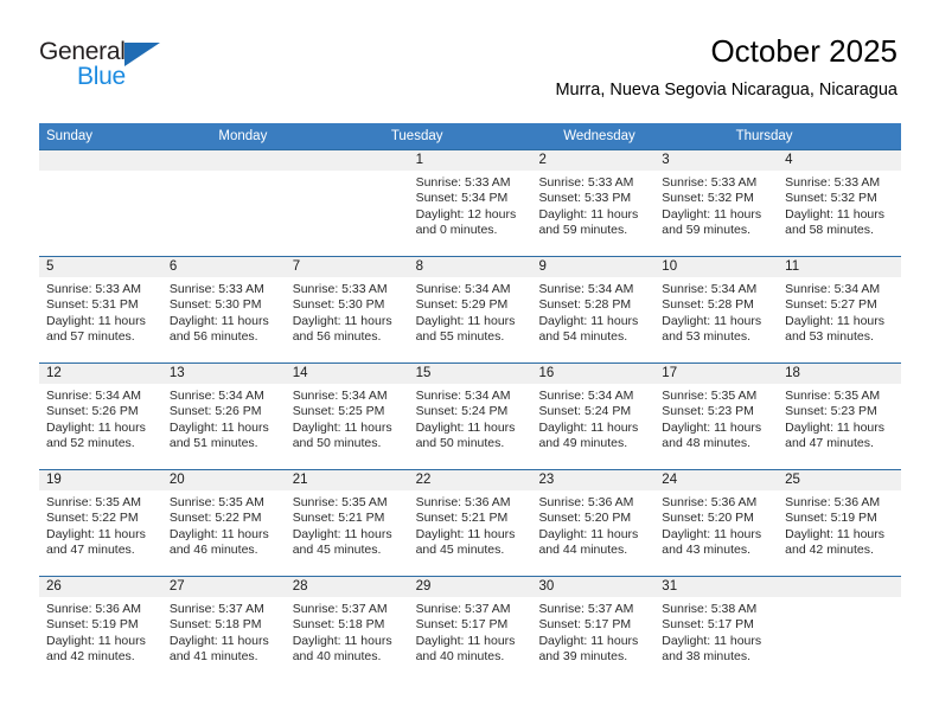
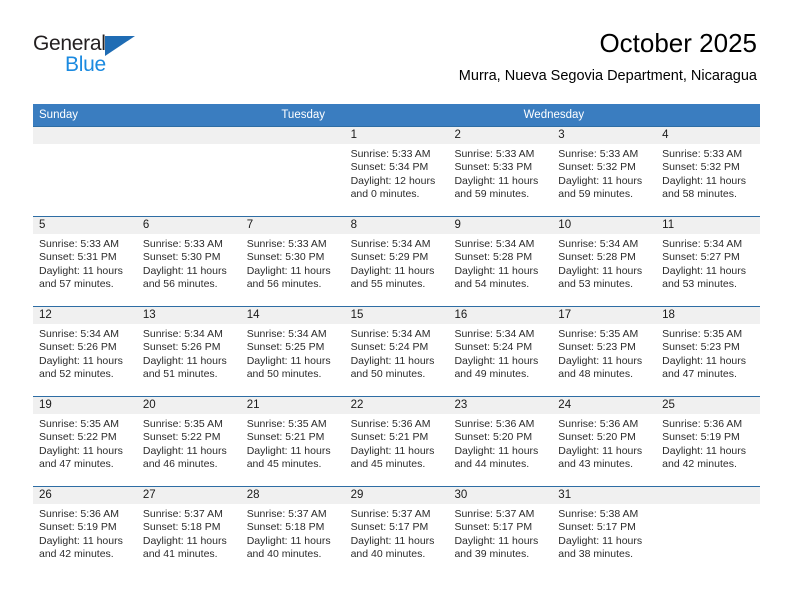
  General
  Blue
  October 2025
- Murra, Nueva Segovia Nicaragua, Nicaragua
+ Murra, Nueva Segovia Department, Nicaragua
  Sunday
- Monday
  Tuesday
  Wednesday
- Thursday
  1
  Sunrise: 5:33 AM
  Sunset: 5:34 PM
  Daylight: 12 hours
  and 0 minutes.
  2
  Sunrise: 5:33 AM
  Sunset: 5:33 PM
  Daylight: 11 hours
  and 59 minutes.
  3
  Sunrise: 5:33 AM
  Sunset: 5:32 PM
  Daylight: 11 hours
  and 59 minutes.
  4
  Sunrise: 5:33 AM
  Sunset: 5:32 PM
  Daylight: 11 hours
  and 58 minutes.
  5
  Sunrise: 5:33 AM
  Sunset: 5:31 PM
  Daylight: 11 hours
  and 57 minutes.
  6
  Sunrise: 5:33 AM
  Sunset: 5:30 PM
  Daylight: 11 hours
  and 56 minutes.
  7
  Sunrise: 5:33 AM
  Sunset: 5:30 PM
  Daylight: 11 hours
  and 56 minutes.
  8
  Sunrise: 5:34 AM
  Sunset: 5:29 PM
  Daylight: 11 hours
  and 55 minutes.
  9
  Sunrise: 5:34 AM
  Sunset: 5:28 PM
  Daylight: 11 hours
  and 54 minutes.
  10
  Sunrise: 5:34 AM
  Sunset: 5:28 PM
  Daylight: 11 hours
  and 53 minutes.
  11
  Sunrise: 5:34 AM
  Sunset: 5:27 PM
  Daylight: 11 hours
  and 53 minutes.
  12
  Sunrise: 5:34 AM
  Sunset: 5:26 PM
  Daylight: 11 hours
  and 52 minutes.
  13
  Sunrise: 5:34 AM
  Sunset: 5:26 PM
  Daylight: 11 hours
  and 51 minutes.
  14
  Sunrise: 5:34 AM
  Sunset: 5:25 PM
  Daylight: 11 hours
  and 50 minutes.
  15
  Sunrise: 5:34 AM
  Sunset: 5:24 PM
  Daylight: 11 hours
  and 50 minutes.
  16
  Sunrise: 5:34 AM
  Sunset: 5:24 PM
  Daylight: 11 hours
  and 49 minutes.
  17
  Sunrise: 5:35 AM
  Sunset: 5:23 PM
  Daylight: 11 hours
  and 48 minutes.
  18
  Sunrise: 5:35 AM
  Sunset: 5:23 PM
  Daylight: 11 hours
  and 47 minutes.
  19
  Sunrise: 5:35 AM
  Sunset: 5:22 PM
  Daylight: 11 hours
  and 47 minutes.
  20
  Sunrise: 5:35 AM
  Sunset: 5:22 PM
  Daylight: 11 hours
  and 46 minutes.
  21
  Sunrise: 5:35 AM
  Sunset: 5:21 PM
  Daylight: 11 hours
  and 45 minutes.
  22
  Sunrise: 5:36 AM
  Sunset: 5:21 PM
  Daylight: 11 hours
  and 45 minutes.
  23
  Sunrise: 5:36 AM
  Sunset: 5:20 PM
  Daylight: 11 hours
  and 44 minutes.
  24
  Sunrise: 5:36 AM
  Sunset: 5:20 PM
  Daylight: 11 hours
  and 43 minutes.
  25
  Sunrise: 5:36 AM
  Sunset: 5:19 PM
  Daylight: 11 hours
  and 42 minutes.
  26
  Sunrise: 5:36 AM
  Sunset: 5:19 PM
  Daylight: 11 hours
  and 42 minutes.
  27
  Sunrise: 5:37 AM
  Sunset: 5:18 PM
  Daylight: 11 hours
  and 41 minutes.
  28
  Sunrise: 5:37 AM
  Sunset: 5:18 PM
  Daylight: 11 hours
  and 40 minutes.
  29
  Sunrise: 5:37 AM
  Sunset: 5:17 PM
  Daylight: 11 hours
  and 40 minutes.
  30
  Sunrise: 5:37 AM
  Sunset: 5:17 PM
  Daylight: 11 hours
  and 39 minutes.
  31
  Sunrise: 5:38 AM
  Sunset: 5:17 PM
  Daylight: 11 hours
  and 38 minutes.
